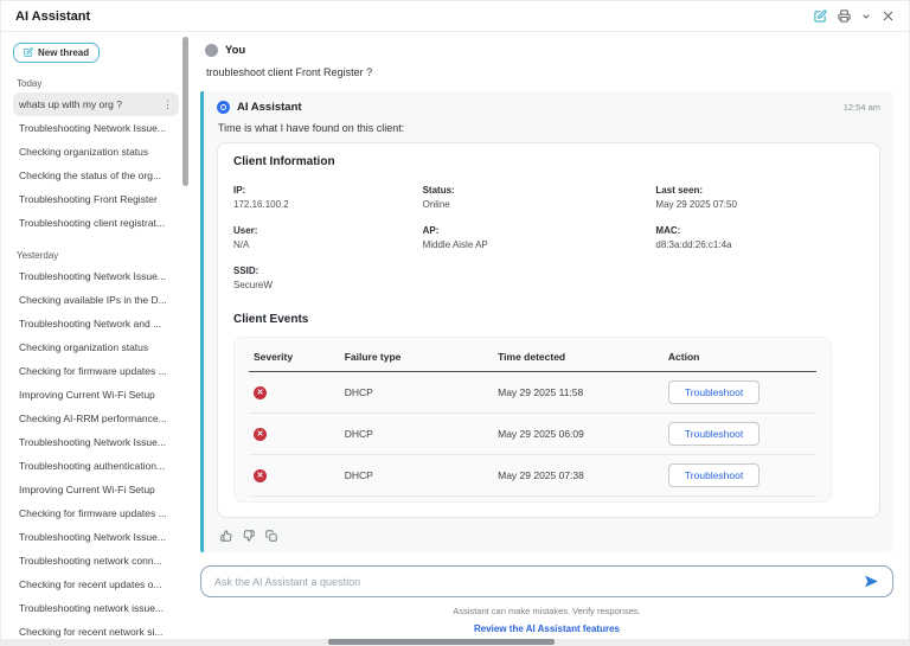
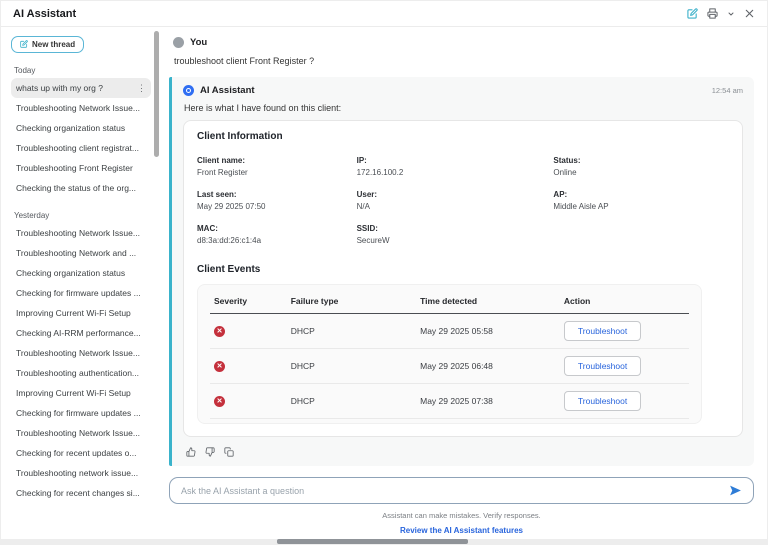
  AI Assistant
  New thread
  Today
  whats up with my org ?
  ⋮
  Troubleshooting Network Issue...
  Checking organization status
- Checking the status of the org...
+ Troubleshooting client registrat...
  Troubleshooting Front Register
- Troubleshooting client registrat...
+ Checking the status of the org...
  Yesterday
  Troubleshooting Network Issue...
- Checking available IPs in the D...
  Troubleshooting Network and ...
  Checking organization status
  Checking for firmware updates ...
  Improving Current Wi-Fi Setup
  Checking AI-RRM performance...
  Troubleshooting Network Issue...
  Troubleshooting authentication...
  Improving Current Wi-Fi Setup
  Checking for firmware updates ...
  Troubleshooting Network Issue...
- Troubleshooting network conn...
  Checking for recent updates o...
  Troubleshooting network issue...
- Checking for recent network si...
+ Checking for recent changes si...
  You
  troubleshoot client Front Register ?
  AI Assistant
  12:54 am
- Time is what I have found on this client:
+ Here is what I have found on this client:
  Client Information
+ Client name:
+ Front Register
  IP:
  172.16.100.2
  Status:
  Online
  Last seen:
  May 29 2025 07:50
  User:
  N/A
  AP:
  Middle Aisle AP
  MAC:
  d8:3a:dd:26:c1:4a
  SSID:
  SecureW
  Client Events
  Severity	Failure type	Time detected	Action
- 	DHCP	May 29 2025 11:58	Troubleshoot
+ 	DHCP	May 29 2025 05:58	Troubleshoot
- 	DHCP	May 29 2025 06:09	Troubleshoot
+ 	DHCP	May 29 2025 06:48	Troubleshoot
  	DHCP	May 29 2025 07:38	Troubleshoot
  Ask the AI Assistant a question
  Assistant can make mistakes. Verify responses.
  Review the AI Assistant features
